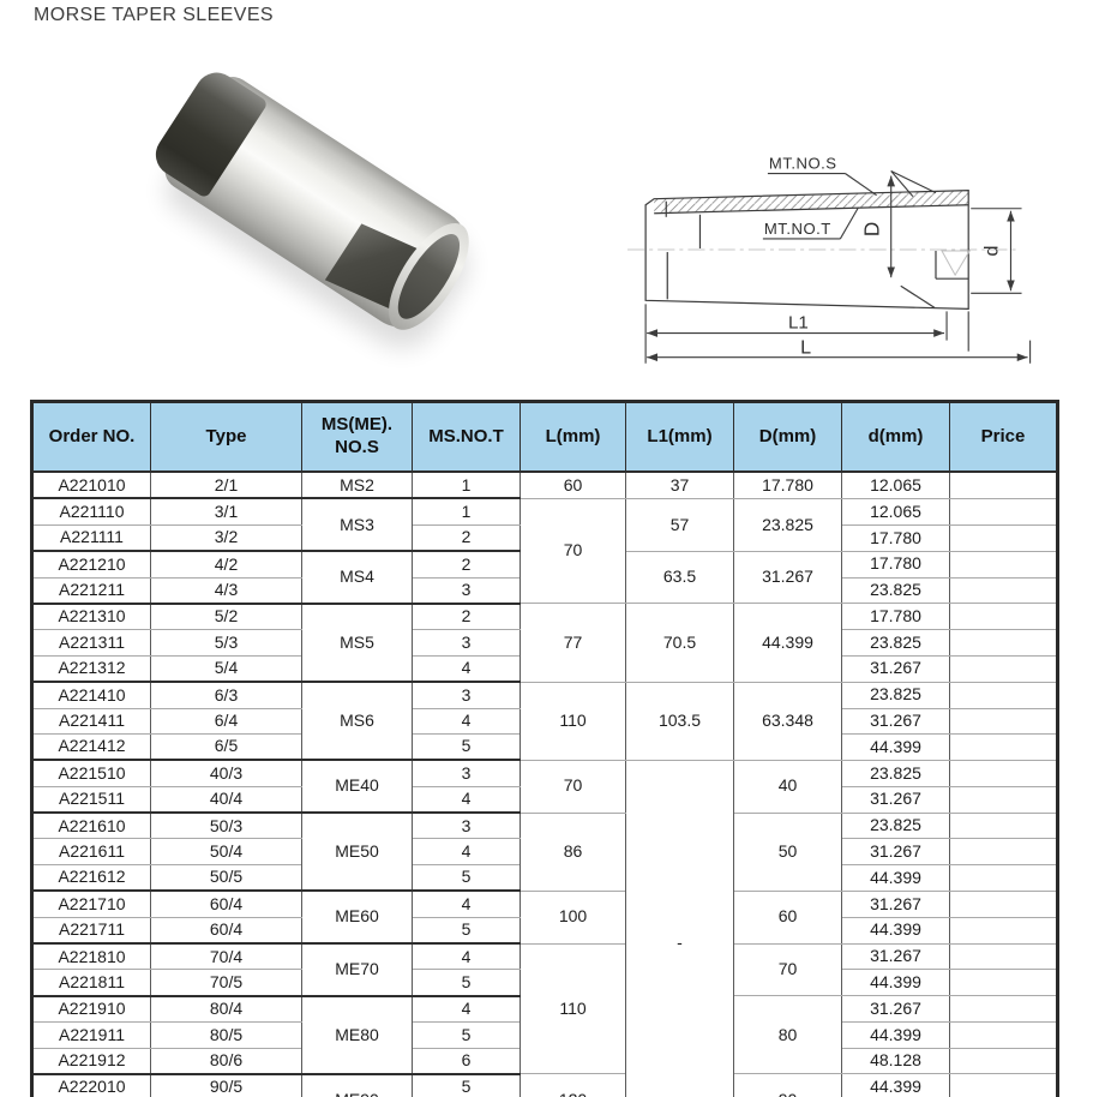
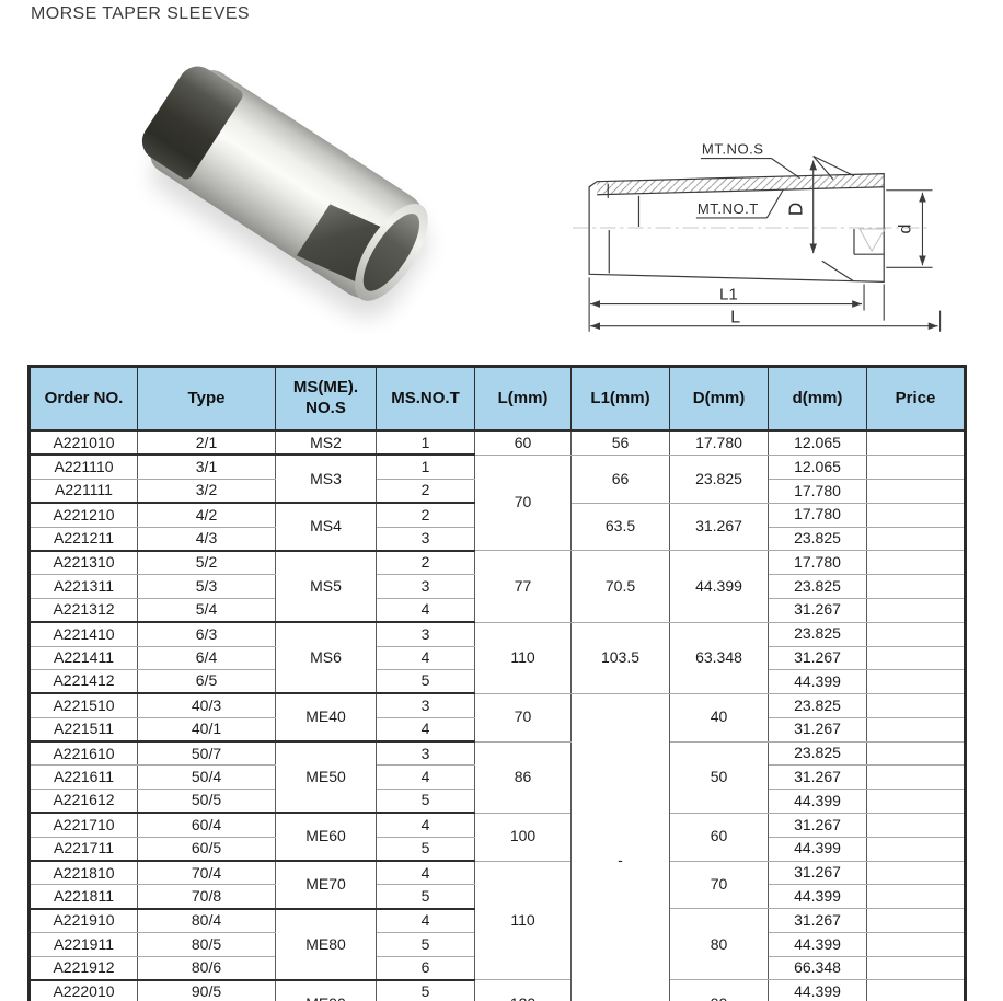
  MORSE TAPER SLEEVES
  MT.NO.S
  MT.NO.T
  L1
  L
  Order NO.	Type	MS(ME). NO.S	MS.NO.T	L(mm)	L1(mm)	D(mm)	d(mm)	Price
- A221010	2/1	MS2	1	60	37	17.780	12.065
+ A221010	2/1	MS2	1	60	56	17.780	12.065
- A221110	3/1	MS3	1	70	57	23.825	12.065
+ A221110	3/1	MS3	1	70	66	23.825	12.065
  A221111	3/2	2	17.780
  A221210	4/2	MS4	2	63.5	31.267	17.780
  A221211	4/3	3	23.825
  A221310	5/2	MS5	2	77	70.5	44.399	17.780
  A221311	5/3	3	23.825
  A221312	5/4	4	31.267
  A221410	6/3	MS6	3	110	103.5	63.348	23.825
  A221411	6/4	4	31.267
  A221412	6/5	5	44.399
  A221510	40/3	ME40	3	70	-	40	23.825
- A221511	40/4	4	31.267
+ A221511	40/1	4	31.267
- A221610	50/3	ME50	3	86	50	23.825
+ A221610	50/7	ME50	3	86	50	23.825
  A221611	50/4	4	31.267
  A221612	50/5	5	44.399
  A221710	60/4	ME60	4	100	60	31.267
- A221711	60/4	5	44.399
+ A221711	60/5	5	44.399
  A221810	70/4	ME70	4	110	70	31.267
- A221811	70/5	5	44.399
+ A221811	70/8	5	44.399
  A221910	80/4	ME80	4	80	31.267
  A221911	80/5	5	44.399
- A221912	80/6	6	48.128
+ A221912	80/6	6	66.348
